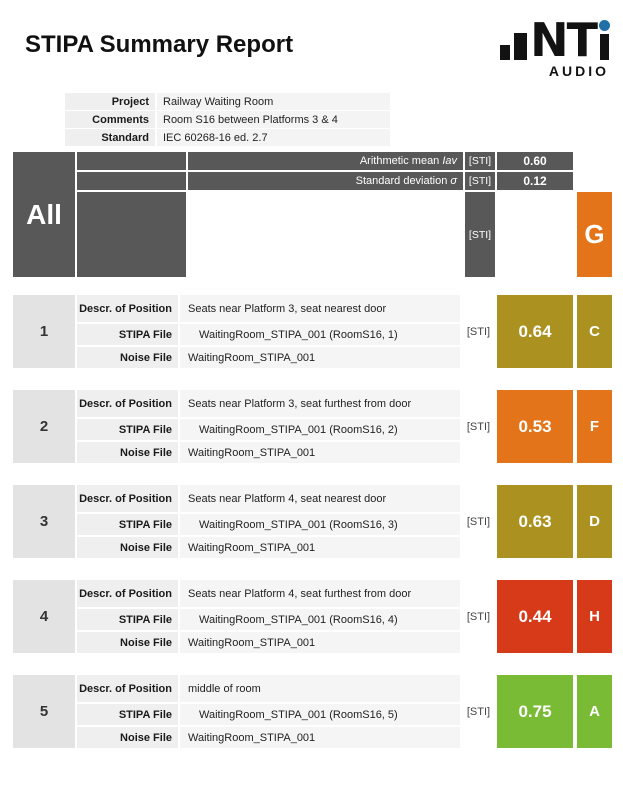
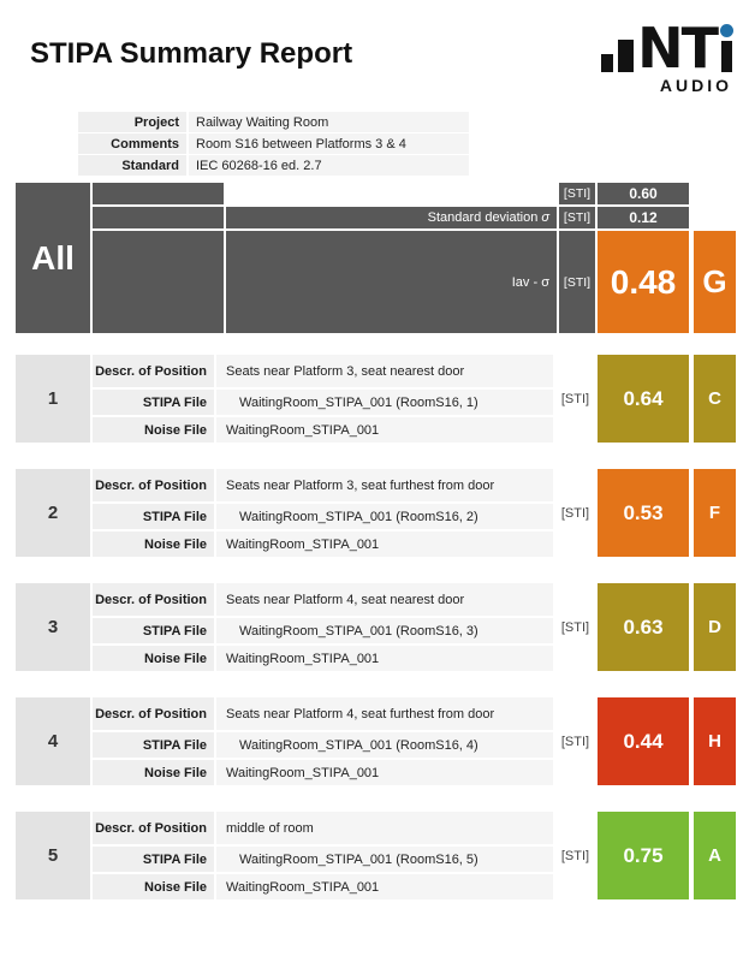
  STIPA Summary Report
  NT
  AUDIO
  Project
  Railway Waiting Room
  Comments
  Room S16 between Platforms 3 & 4
  Standard
  IEC 60268-16 ed. 2.7
  All
- Arithmetic mean
- Iav
  [STI]
  0.60
  Standard deviation
  σ
  [STI]
  0.12
+ Iav - σ
  [STI]
+ 0.48
  G
  1
  Descr. of Position
  Seats near Platform 3, seat nearest door
  STIPA File
  WaitingRoom_STIPA_001 (RoomS16, 1)
  Noise File
  WaitingRoom_STIPA_001
  [STI]
  0.64
  C
  2
  Descr. of Position
  Seats near Platform 3, seat furthest from door
  STIPA File
  WaitingRoom_STIPA_001 (RoomS16, 2)
  Noise File
  WaitingRoom_STIPA_001
  [STI]
  0.53
  F
  3
  Descr. of Position
  Seats near Platform 4, seat nearest door
  STIPA File
  WaitingRoom_STIPA_001 (RoomS16, 3)
  Noise File
  WaitingRoom_STIPA_001
  [STI]
  0.63
  D
  4
  Descr. of Position
  Seats near Platform 4, seat furthest from door
  STIPA File
  WaitingRoom_STIPA_001 (RoomS16, 4)
  Noise File
  WaitingRoom_STIPA_001
  [STI]
  0.44
  H
  5
  Descr. of Position
  middle of room
  STIPA File
  WaitingRoom_STIPA_001 (RoomS16, 5)
  Noise File
  WaitingRoom_STIPA_001
  [STI]
  0.75
  A
